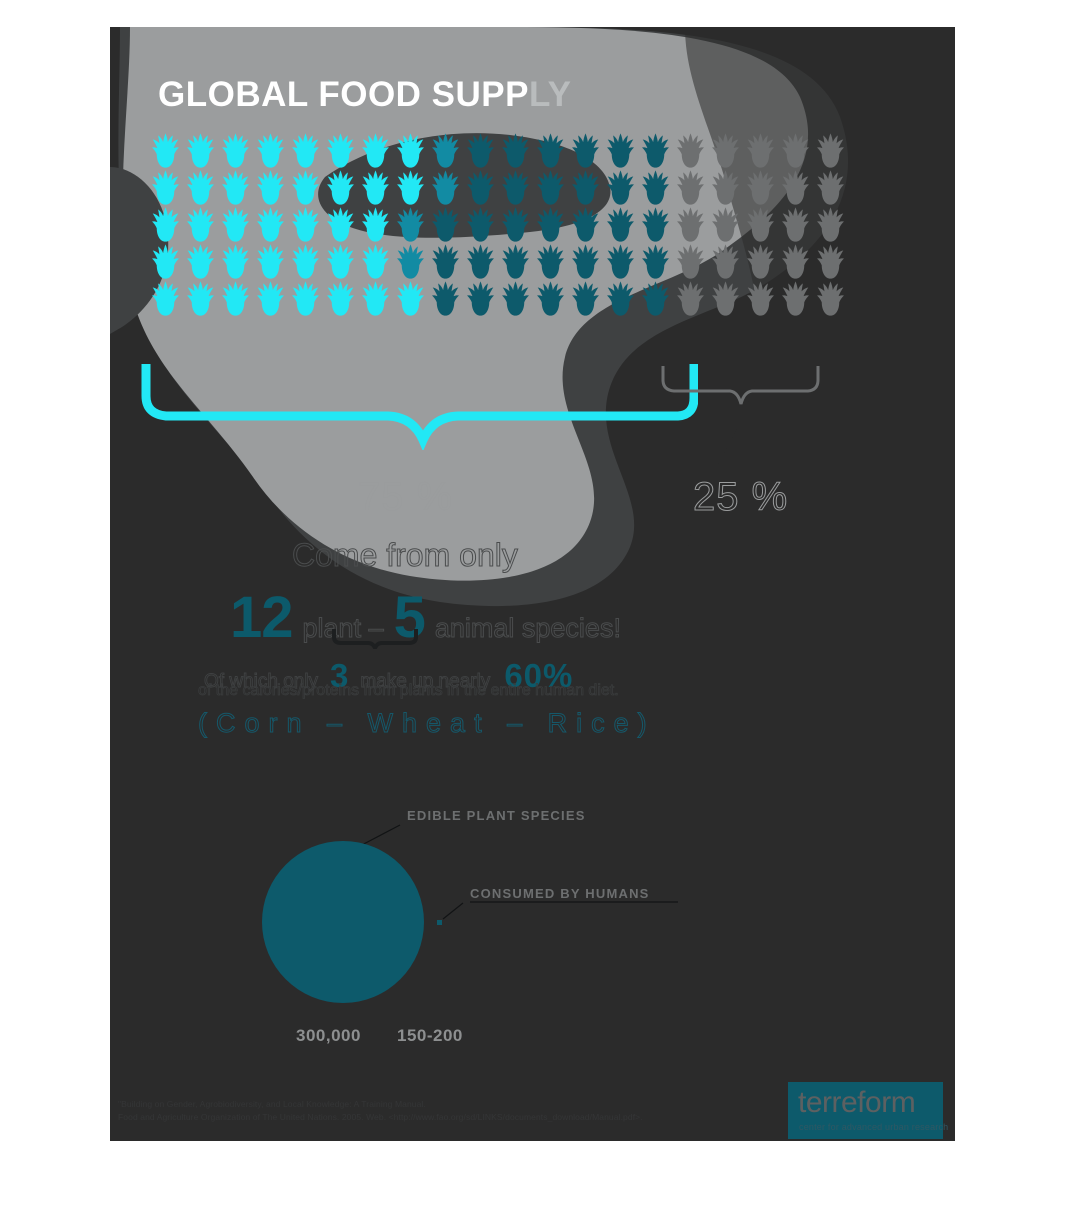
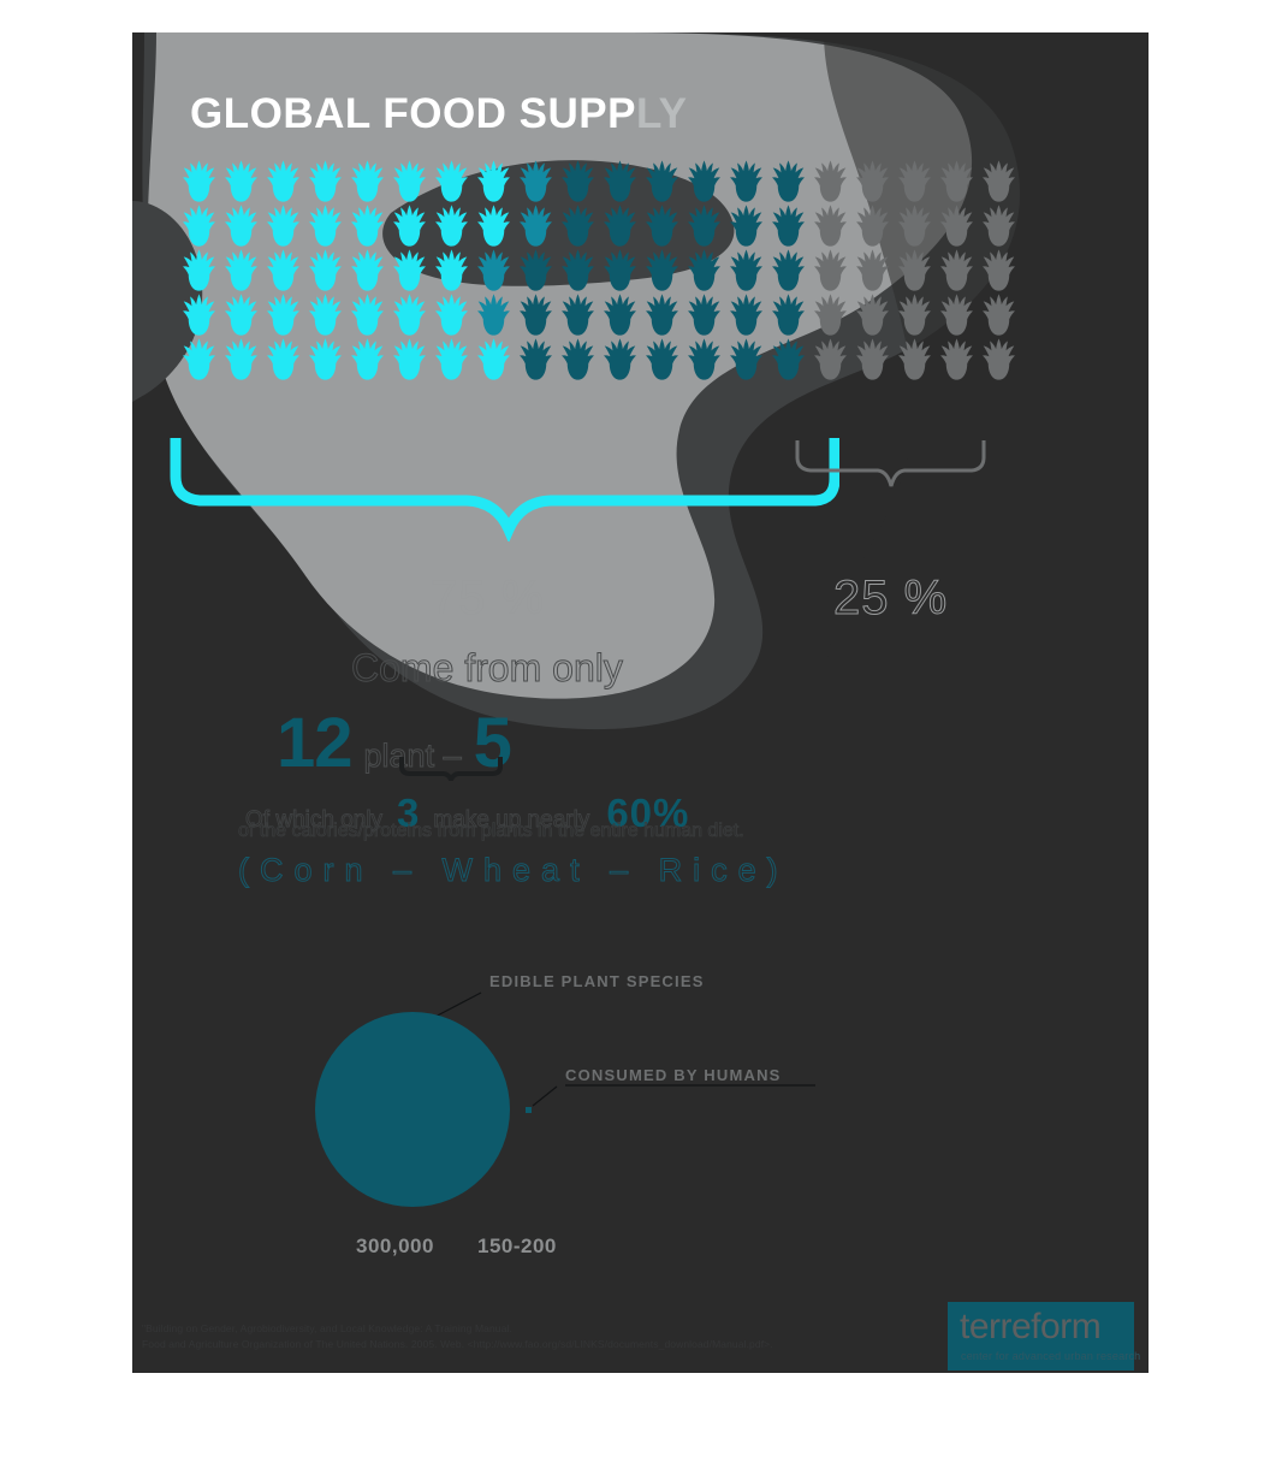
  GLOBAL FOOD SUPPLY
  25 %
  Come from only
  12
  plant –
  5
- animal species!
  3
  60%
  of the calories/proteins from plants in the entire human diet.
  (Corn – Wheat – Rice)
  EDIBLE PLANT SPECIES
  CONSUMED BY HUMANS
  300,000
  150-200
  terreform
  center for advanced urban research
